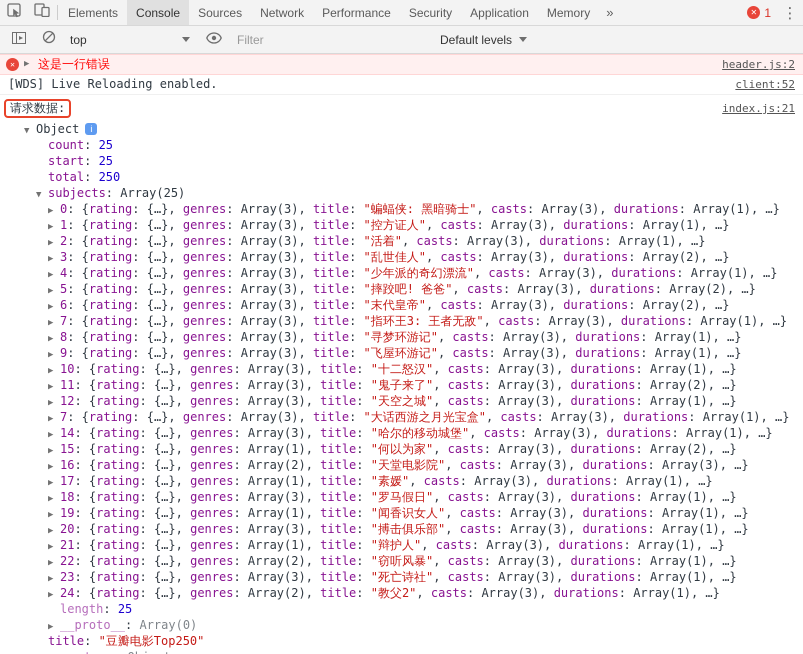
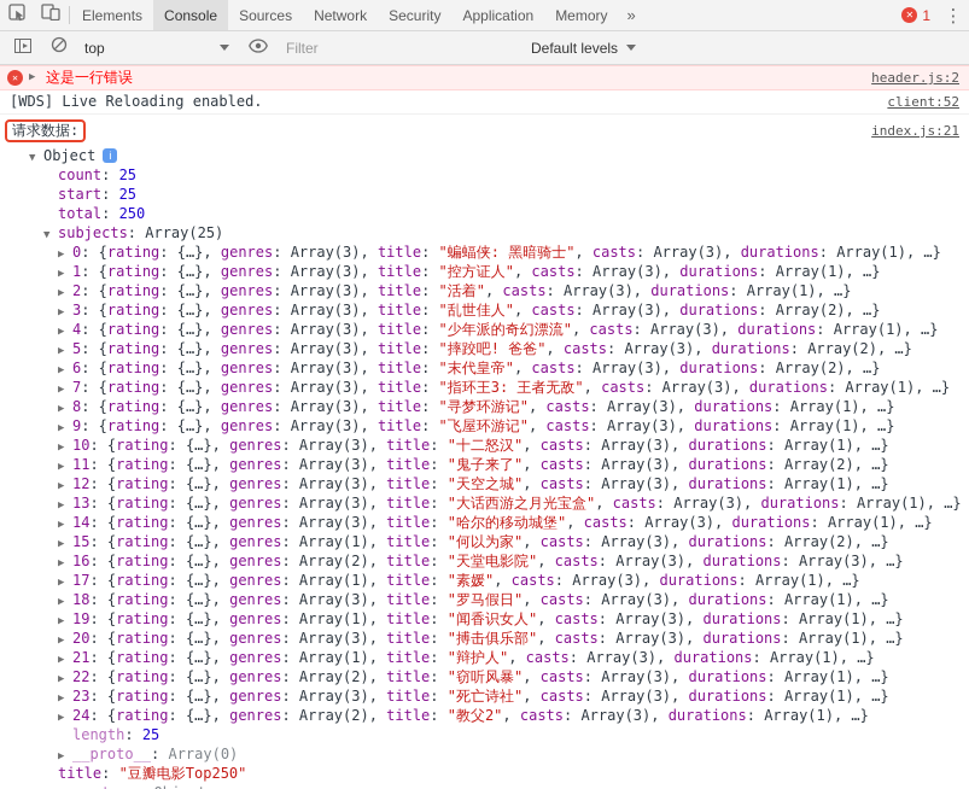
  Elements
  Console
  Sources
  Network
- Performance
  Security
  Application
  Memory
  »
  ✕
  1
  ⋮
  top
  Filter
  Default levels
  ✕
  ▶
  这是一行错误
  header.js:2
  [WDS] Live Reloading enabled.
  client:52
  请求数据:
  index.js:21
  ▼ Object i
  count: 25
  start: 25
  total: 250
  ▼ subjects: Array(25)
  ▶ 0: {rating: {…}, genres: Array(3), title: "蝙蝠侠: 黑暗骑士", casts: Array(3), durations: Array(1), …}
  ▶ 1: {rating: {…}, genres: Array(3), title: "控方证人", casts: Array(3), durations: Array(1), …}
  ▶ 2: {rating: {…}, genres: Array(3), title: "活着", casts: Array(3), durations: Array(1), …}
  ▶ 3: {rating: {…}, genres: Array(3), title: "乱世佳人", casts: Array(3), durations: Array(2), …}
  ▶ 4: {rating: {…}, genres: Array(3), title: "少年派的奇幻漂流", casts: Array(3), durations: Array(1), …}
  ▶ 5: {rating: {…}, genres: Array(3), title: "摔跤吧! 爸爸", casts: Array(3), durations: Array(2), …}
  ▶ 6: {rating: {…}, genres: Array(3), title: "末代皇帝", casts: Array(3), durations: Array(2), …}
  ▶ 7: {rating: {…}, genres: Array(3), title: "指环王3: 王者无敌", casts: Array(3), durations: Array(1), …}
  ▶ 8: {rating: {…}, genres: Array(3), title: "寻梦环游记", casts: Array(3), durations: Array(1), …}
  ▶ 9: {rating: {…}, genres: Array(3), title: "飞屋环游记", casts: Array(3), durations: Array(1), …}
  ▶ 10: {rating: {…}, genres: Array(3), title: "十二怒汉", casts: Array(3), durations: Array(1), …}
  ▶ 11: {rating: {…}, genres: Array(3), title: "鬼子来了", casts: Array(3), durations: Array(2), …}
  ▶ 12: {rating: {…}, genres: Array(3), title: "天空之城", casts: Array(3), durations: Array(1), …}
- ▶ 7: {rating: {…}, genres: Array(3), title: "大话西游之月光宝盒", casts: Array(3), durations: Array(1), …}
+ ▶ 13: {rating: {…}, genres: Array(3), title: "大话西游之月光宝盒", casts: Array(3), durations: Array(1), …}
  ▶ 14: {rating: {…}, genres: Array(3), title: "哈尔的移动城堡", casts: Array(3), durations: Array(1), …}
  ▶ 15: {rating: {…}, genres: Array(1), title: "何以为家", casts: Array(3), durations: Array(2), …}
  ▶ 16: {rating: {…}, genres: Array(2), title: "天堂电影院", casts: Array(3), durations: Array(3), …}
  ▶ 17: {rating: {…}, genres: Array(1), title: "素媛", casts: Array(3), durations: Array(1), …}
  ▶ 18: {rating: {…}, genres: Array(3), title: "罗马假日", casts: Array(3), durations: Array(1), …}
  ▶ 19: {rating: {…}, genres: Array(1), title: "闻香识女人", casts: Array(3), durations: Array(1), …}
  ▶ 20: {rating: {…}, genres: Array(3), title: "搏击俱乐部", casts: Array(3), durations: Array(1), …}
  ▶ 21: {rating: {…}, genres: Array(1), title: "辩护人", casts: Array(3), durations: Array(1), …}
  ▶ 22: {rating: {…}, genres: Array(2), title: "窃听风暴", casts: Array(3), durations: Array(1), …}
  ▶ 23: {rating: {…}, genres: Array(3), title: "死亡诗社", casts: Array(3), durations: Array(1), …}
  ▶ 24: {rating: {…}, genres: Array(2), title: "教父2", casts: Array(3), durations: Array(1), …}
  length: 25
  ▶ __proto__: Array(0)
  title: "豆瓣电影Top250"
